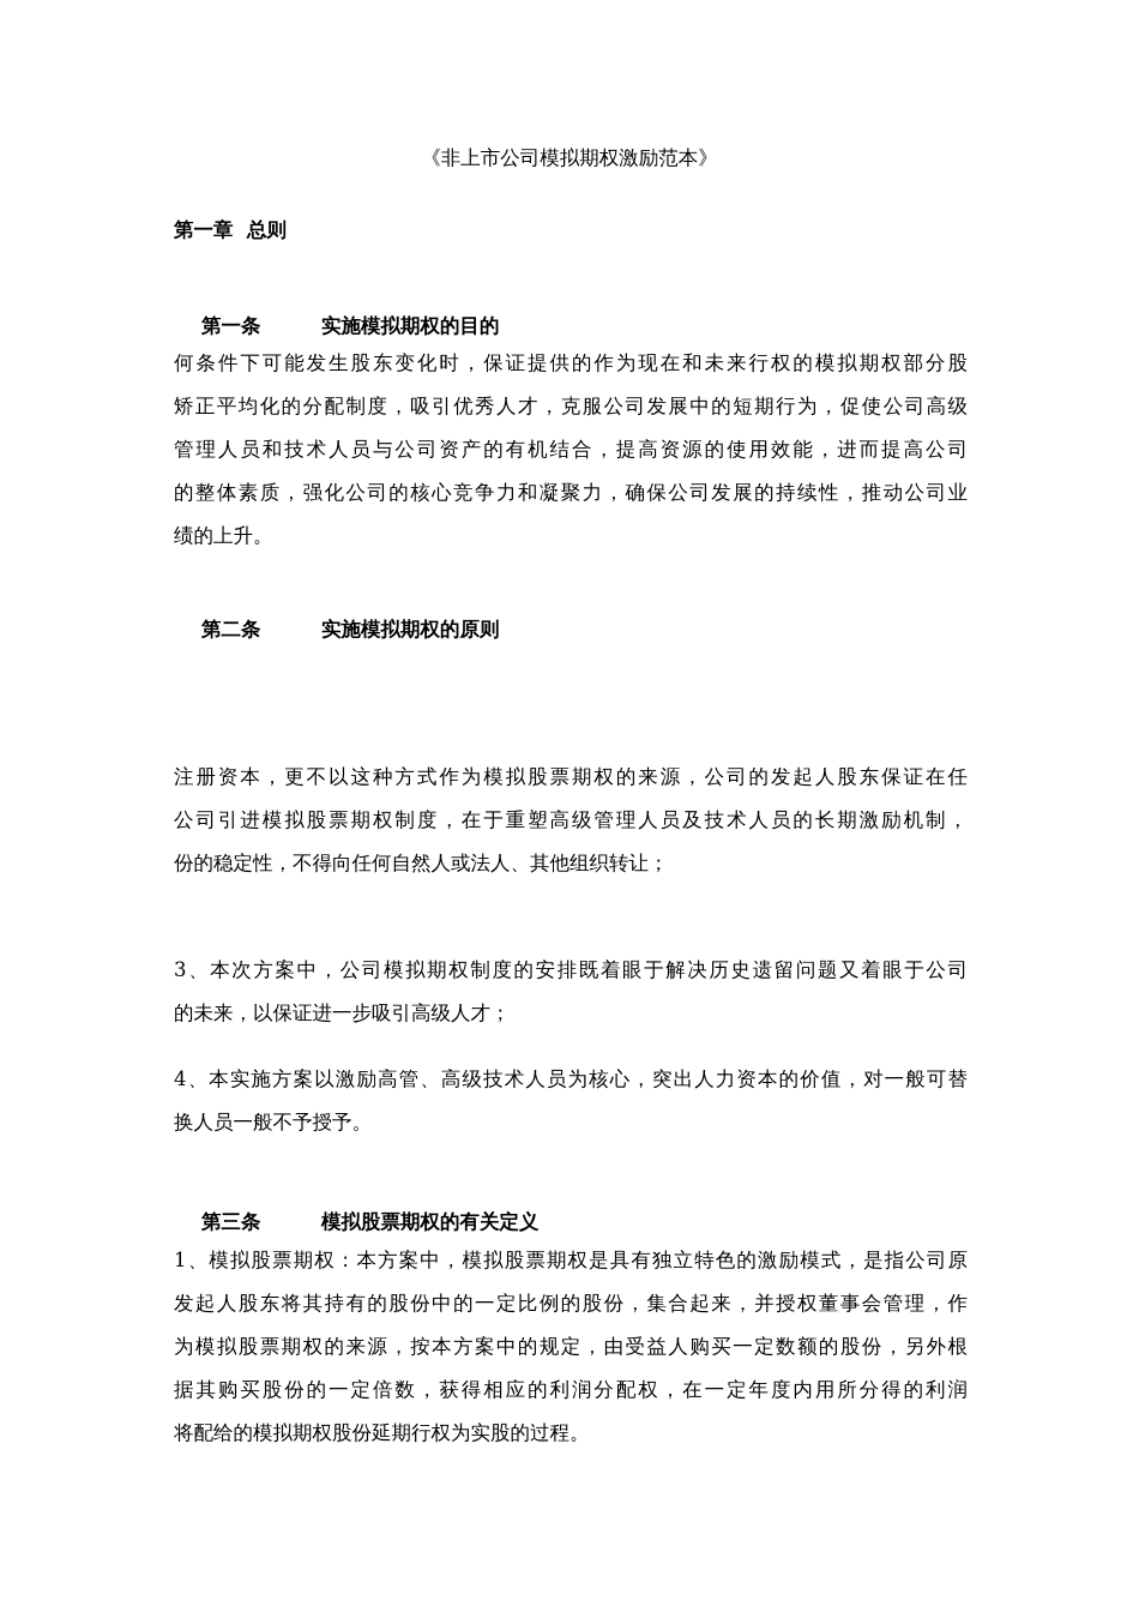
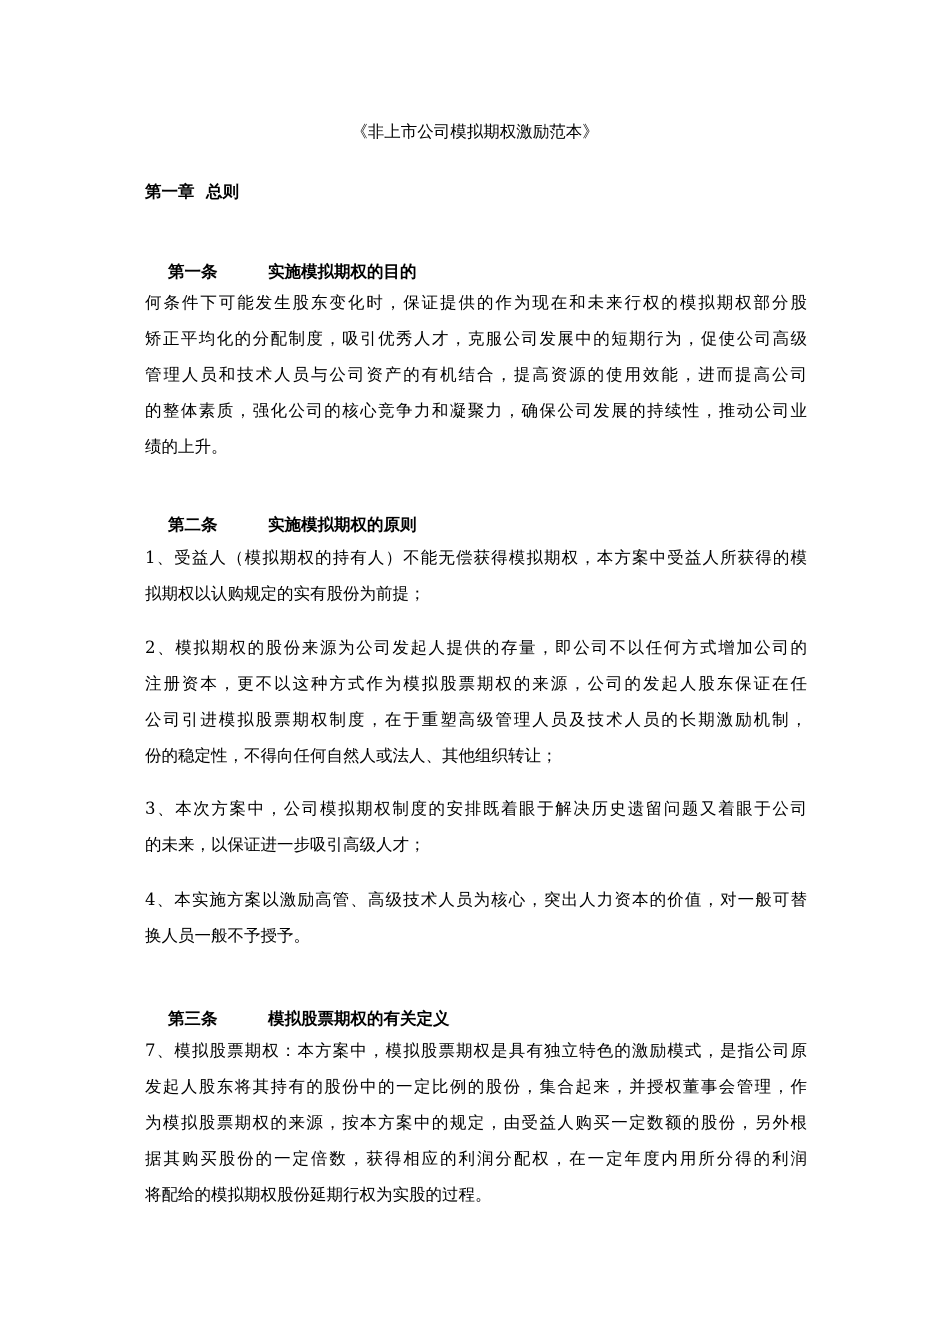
  《非上市公司模拟期权激励范本》
  第一章 总则
  第一条 实施模拟期权的目的
  何条件下可能发生股东变化时，保证提供的作为现在和未来行权的模拟期权部分股
  矫正平均化的分配制度，吸引优秀人才，克服公司发展中的短期行为，促使公司高级
  管理人员和技术人员与公司资产的有机结合，提高资源的使用效能，进而提高公司
  的整体素质，强化公司的核心竞争力和凝聚力，确保公司发展的持续性，推动公司业
  绩的上升。
  第二条 实施模拟期权的原则
+ 1、受益人（模拟期权的持有人）不能无偿获得模拟期权，本方案中受益人所获得的模
+ 拟期权以认购规定的实有股份为前提；
+ 2、模拟期权的股份来源为公司发起人提供的存量，即公司不以任何方式增加公司的
  注册资本，更不以这种方式作为模拟股票期权的来源，公司的发起人股东保证在任
  公司引进模拟股票期权制度，在于重塑高级管理人员及技术人员的长期激励机制，
  份的稳定性，不得向任何自然人或法人、其他组织转让；
  3、本次方案中，公司模拟期权制度的安排既着眼于解决历史遗留问题又着眼于公司
  的未来，以保证进一步吸引高级人才；
  4、本实施方案以激励高管、高级技术人员为核心，突出人力资本的价值，对一般可替
  换人员一般不予授予。
  第三条 模拟股票期权的有关定义
- 1、模拟股票期权：本方案中，模拟股票期权是具有独立特色的激励模式，是指公司原
+ 7、模拟股票期权：本方案中，模拟股票期权是具有独立特色的激励模式，是指公司原
  发起人股东将其持有的股份中的一定比例的股份，集合起来，并授权董事会管理，作
  为模拟股票期权的来源，按本方案中的规定，由受益人购买一定数额的股份，另外根
  据其购买股份的一定倍数，获得相应的利润分配权，在一定年度内用所分得的利润
  将配给的模拟期权股份延期行权为实股的过程。
